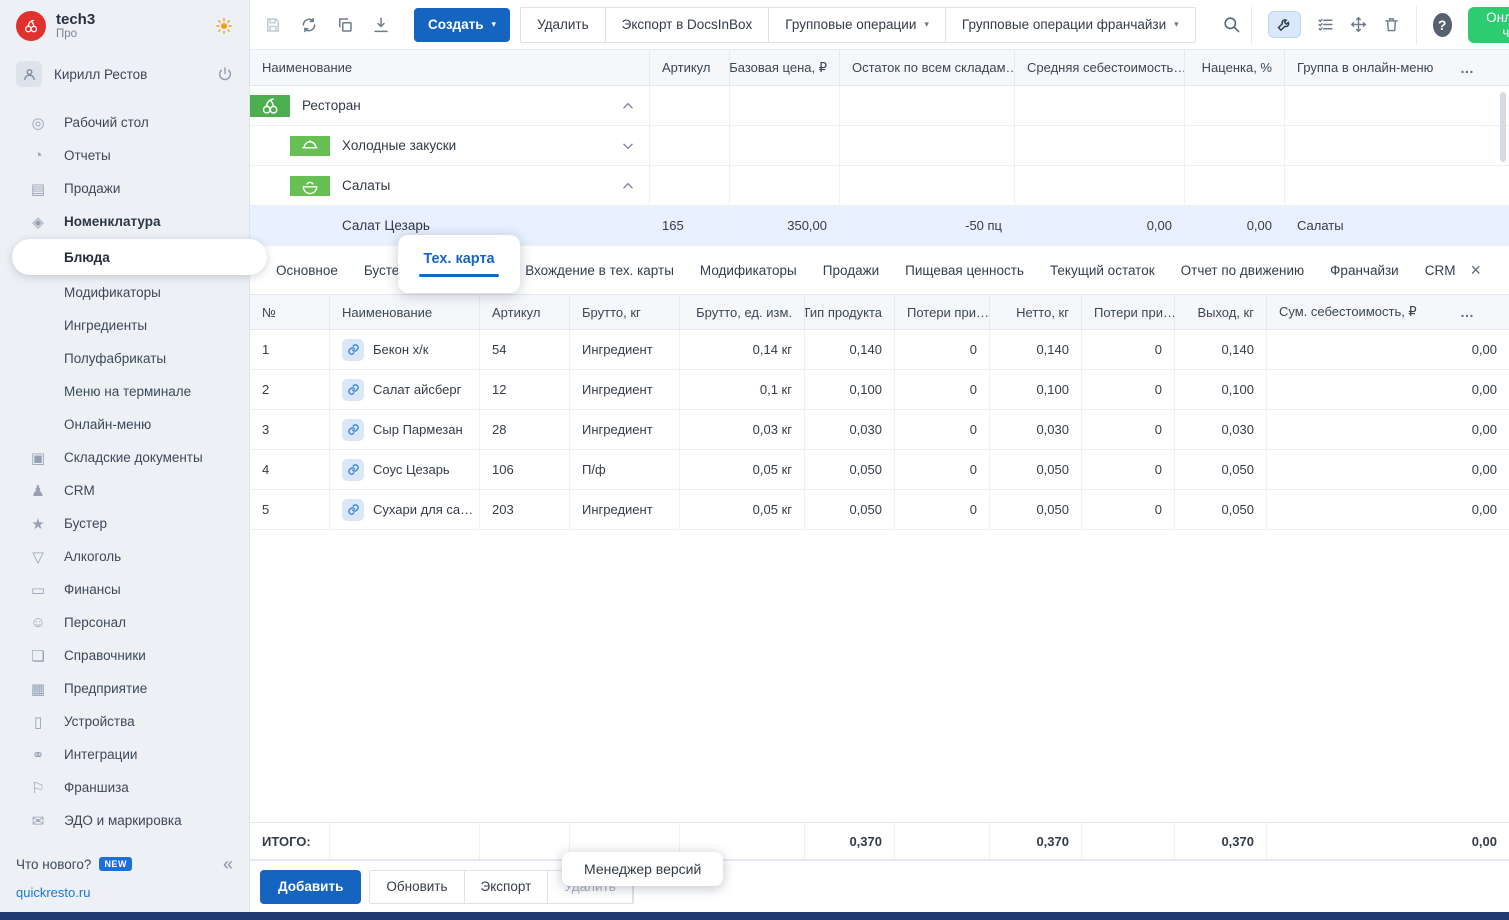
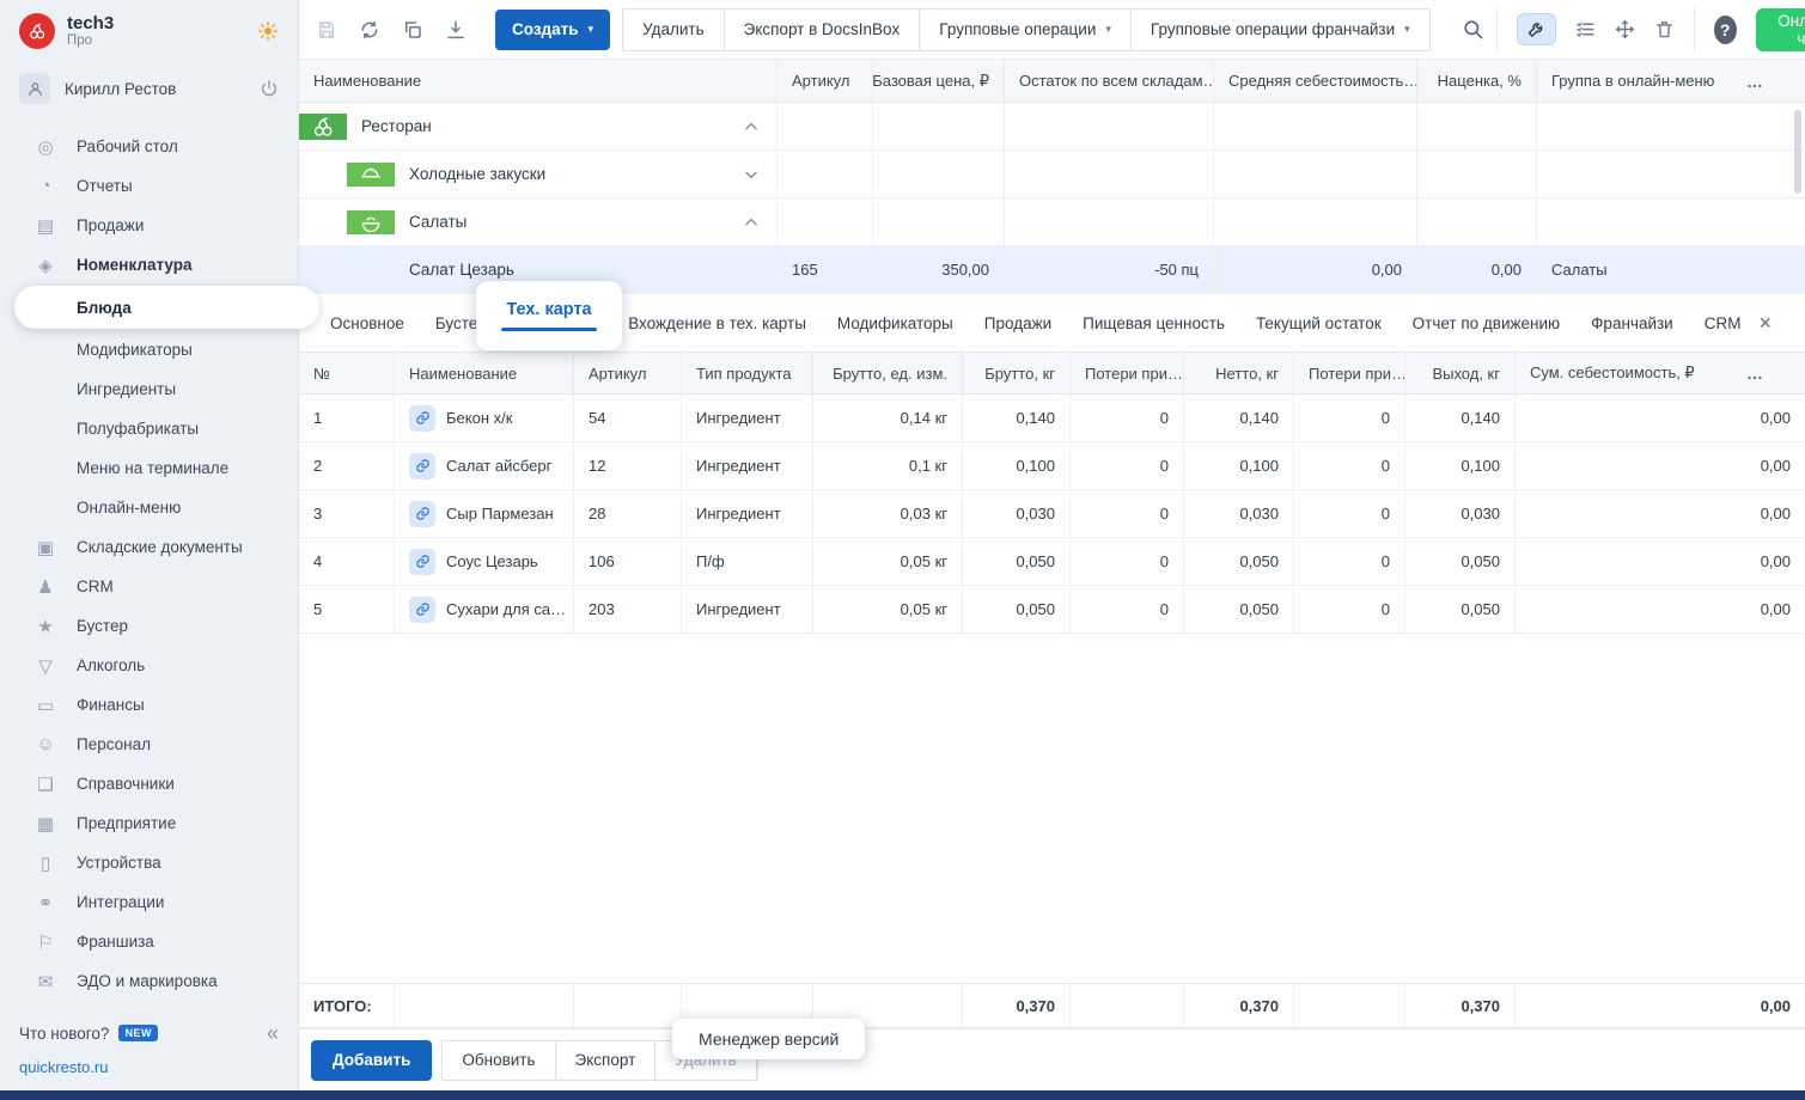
  tech3
  Про
  Кирилл Рестов
  ◎
  Рабочий стол
  ◔
  Отчеты
  ▤
  Продажи
  ◈
  Номенклатура
  Блюда
  Модификаторы
  Ингредиенты
  Полуфабрикаты
  Меню на терминале
  Онлайн-меню
  ▣
  Складские документы
  ♟
  CRM
  ★
  Бустер
  ▽
  Алкоголь
  ▭
  Финансы
  ☺
  Персонал
  ❏
  Справочники
  ▦
  Предприятие
  ▯
  Устройства
  ⚭
  Интеграции
  ⚐
  Франшиза
  ✉
  ЭДО и маркировка
  Что нового?
  NEW
  «
  quickresto.ru
  Создать
  ▾
  Удалить
  Экспорт в DocsInBox
  Групповые операции
  ▾
  Групповые операции франчайзи
  ▾
  ?
  Наименование
  Артикул
  Базовая цена, ₽
  Остаток по всем складам…
  Средняя себестоимость…
  Наценка, %
  Группа в онлайн-меню
  …
  Ресторан
  Холодные закуски
  Салаты
  Салат Цезарь
  165
  350,00
  -50 пц
  0,00
  0,00
  Салаты
  Основное
  Бусте
  Вхождение в тех. карты
  Модификаторы
  Продажи
  Пищевая ценность
  Текущий остаток
  Отчет по движению
  Франчайзи
  CRM
  ×
  Тех. карта
  №
  Наименование
  Артикул
- Брутто, кг
+ Тип продукта
  Брутто, ед. изм.
- Тип продукта
+ Брутто, кг
  Потери при…
  Нетто, кг
  Потери при…
  Выход, кг
  Сум. себестоимость, ₽
  …
  1
  Бекон х/к
  54
  Ингредиент
  0,14 кг
  0,140
  0
  0,140
  0
  0,140
  0,00
  2
  Салат айсберг
  12
  Ингредиент
  0,1 кг
  0,100
  0
  0,100
  0
  0,100
  0,00
  3
  Сыр Пармезан
  28
  Ингредиент
  0,03 кг
  0,030
  0
  0,030
  0
  0,030
  0,00
  4
  Соус Цезарь
  106
  П/ф
  0,05 кг
  0,050
  0
  0,050
  0
  0,050
  0,00
  5
  Сухари для са…
  203
  Ингредиент
  0,05 кг
  0,050
  0
  0,050
  0
  0,050
  0,00
  ИТОГО:
  0,370
  0,370
  0,370
  0,00
  Добавить
  Обновить
  Экспорт
  Удалить
  Менеджер версий
